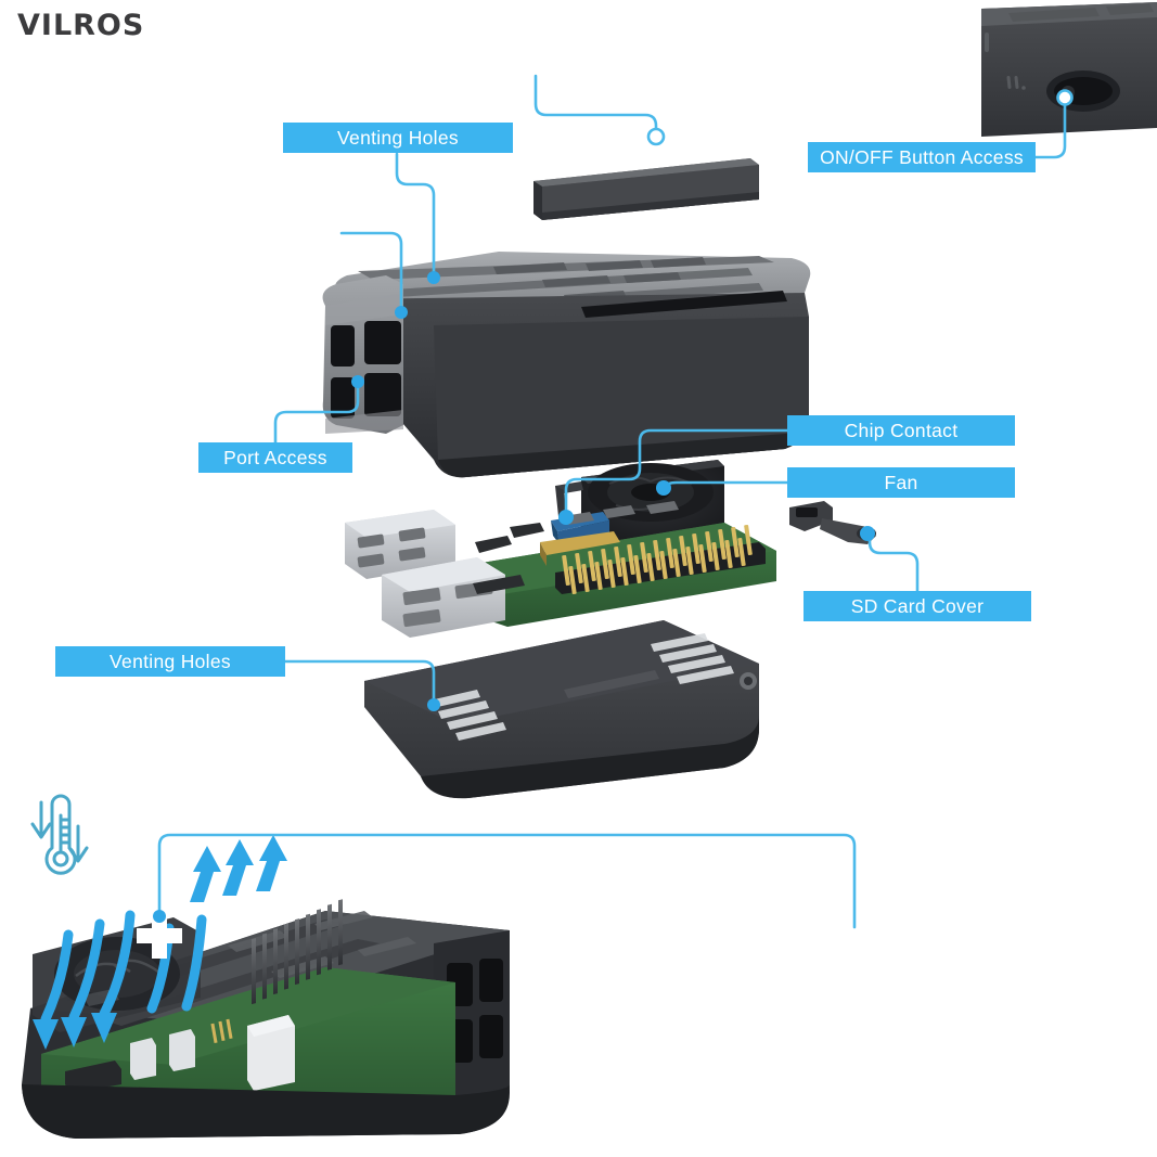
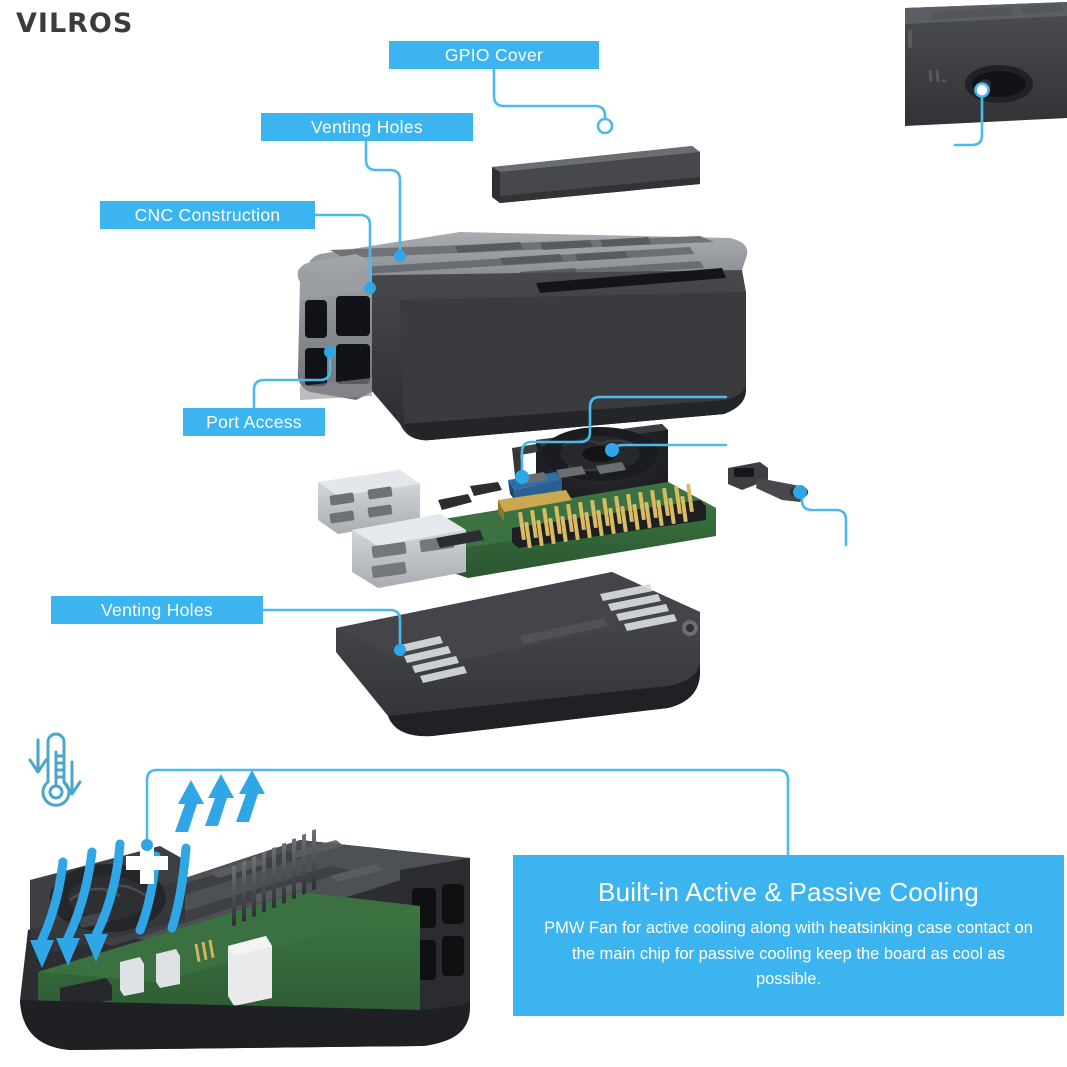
  VILROS
+ GPIO Cover
  Venting Holes
+ CNC Construction
  Port Access
- ON/OFF Button Access
- Chip Contact
- Fan
- SD Card Cover
  Venting Holes
+ Built-in Active & Passive Cooling
+ PMW Fan for active cooling along with heatsinking case contact on the main chip for passive cooling keep the board as cool as possible.
